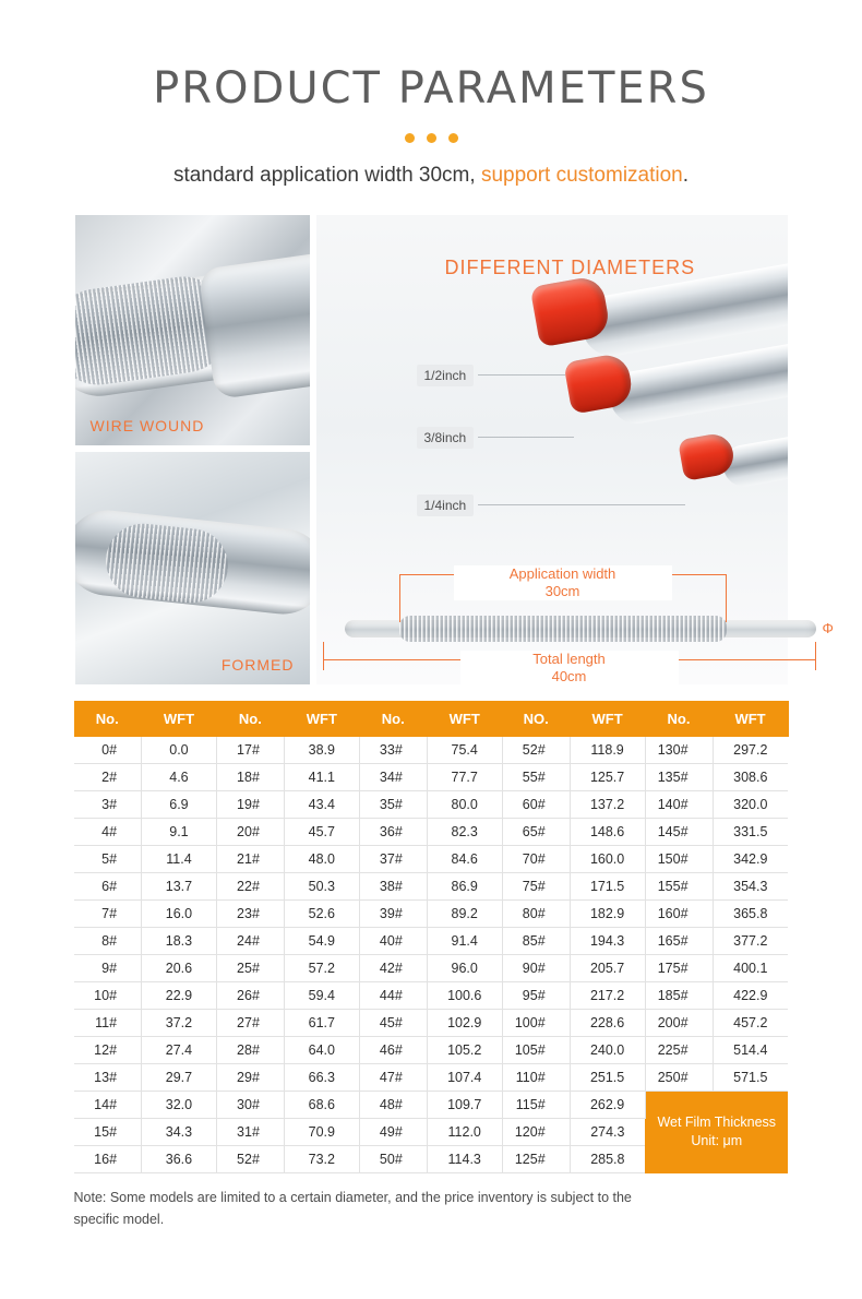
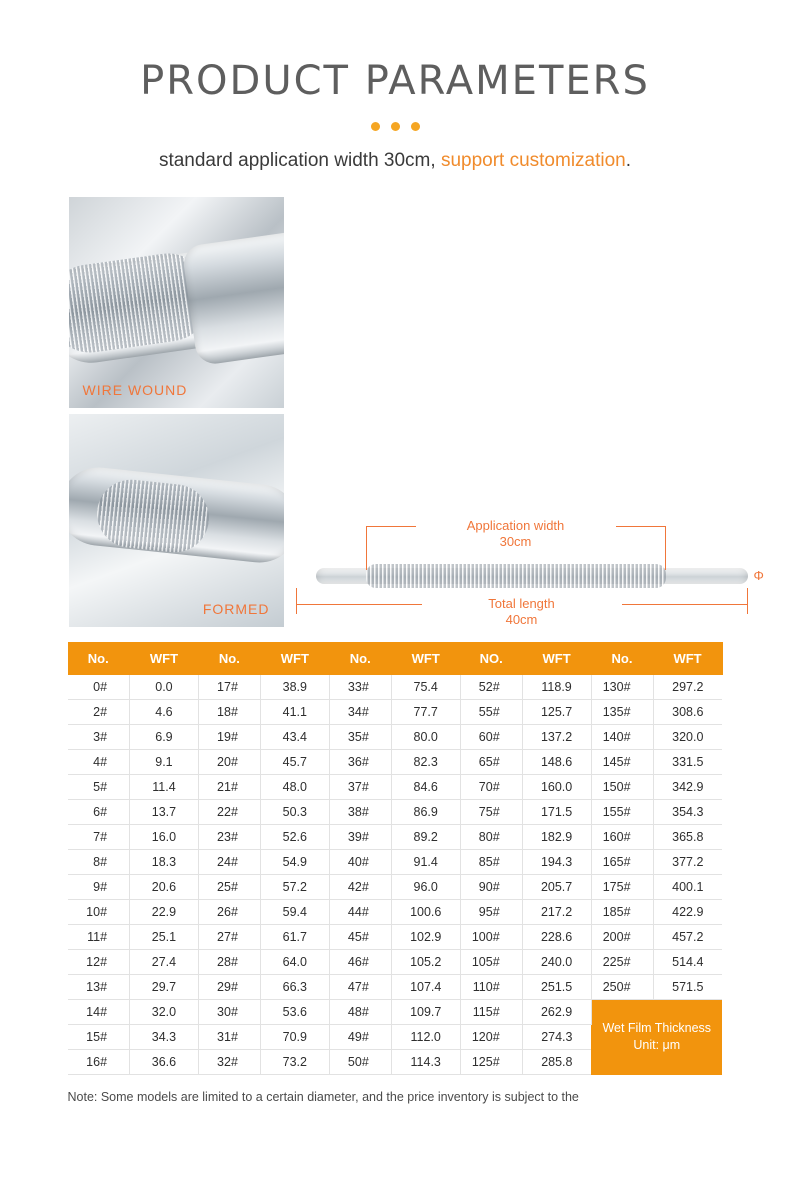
  PRODUCT PARAMETERS
  standard application width 30cm, support customization.
  WIRE WOUND
  FORMED
- DIFFERENT DIAMETERS
- 1/2inch
- 3/8inch
- 1/4inch
  Application width
  30cm
  Total length
  40cm
  Φ
  No.	WFT	No.	WFT	No.	WFT	NO.	WFT	No.	WFT
  0#	0.0	17#	38.9	33#	75.4	52#	118.9	130#	297.2
  2#	4.6	18#	41.1	34#	77.7	55#	125.7	135#	308.6
  3#	6.9	19#	43.4	35#	80.0	60#	137.2	140#	320.0
  4#	9.1	20#	45.7	36#	82.3	65#	148.6	145#	331.5
  5#	11.4	21#	48.0	37#	84.6	70#	160.0	150#	342.9
  6#	13.7	22#	50.3	38#	86.9	75#	171.5	155#	354.3
  7#	16.0	23#	52.6	39#	89.2	80#	182.9	160#	365.8
  8#	18.3	24#	54.9	40#	91.4	85#	194.3	165#	377.2
  9#	20.6	25#	57.2	42#	96.0	90#	205.7	175#	400.1
  10#	22.9	26#	59.4	44#	100.6	95#	217.2	185#	422.9
- 11#	37.2	27#	61.7	45#	102.9	100#	228.6	200#	457.2
+ 11#	25.1	27#	61.7	45#	102.9	100#	228.6	200#	457.2
  12#	27.4	28#	64.0	46#	105.2	105#	240.0	225#	514.4
  13#	29.7	29#	66.3	47#	107.4	110#	251.5	250#	571.5
- 14#	32.0	30#	68.6	48#	109.7	115#	262.9	Wet Film ThicknessUnit: μm
+ 14#	32.0	30#	53.6	48#	109.7	115#	262.9	Wet Film ThicknessUnit: μm
  15#	34.3	31#	70.9	49#	112.0	120#	274.3
- 16#	36.6	52#	73.2	50#	114.3	125#	285.8
+ 16#	36.6	32#	73.2	50#	114.3	125#	285.8
  Note: Some models are limited to a certain diameter, and the price inventory is subject to the
- specific model.
